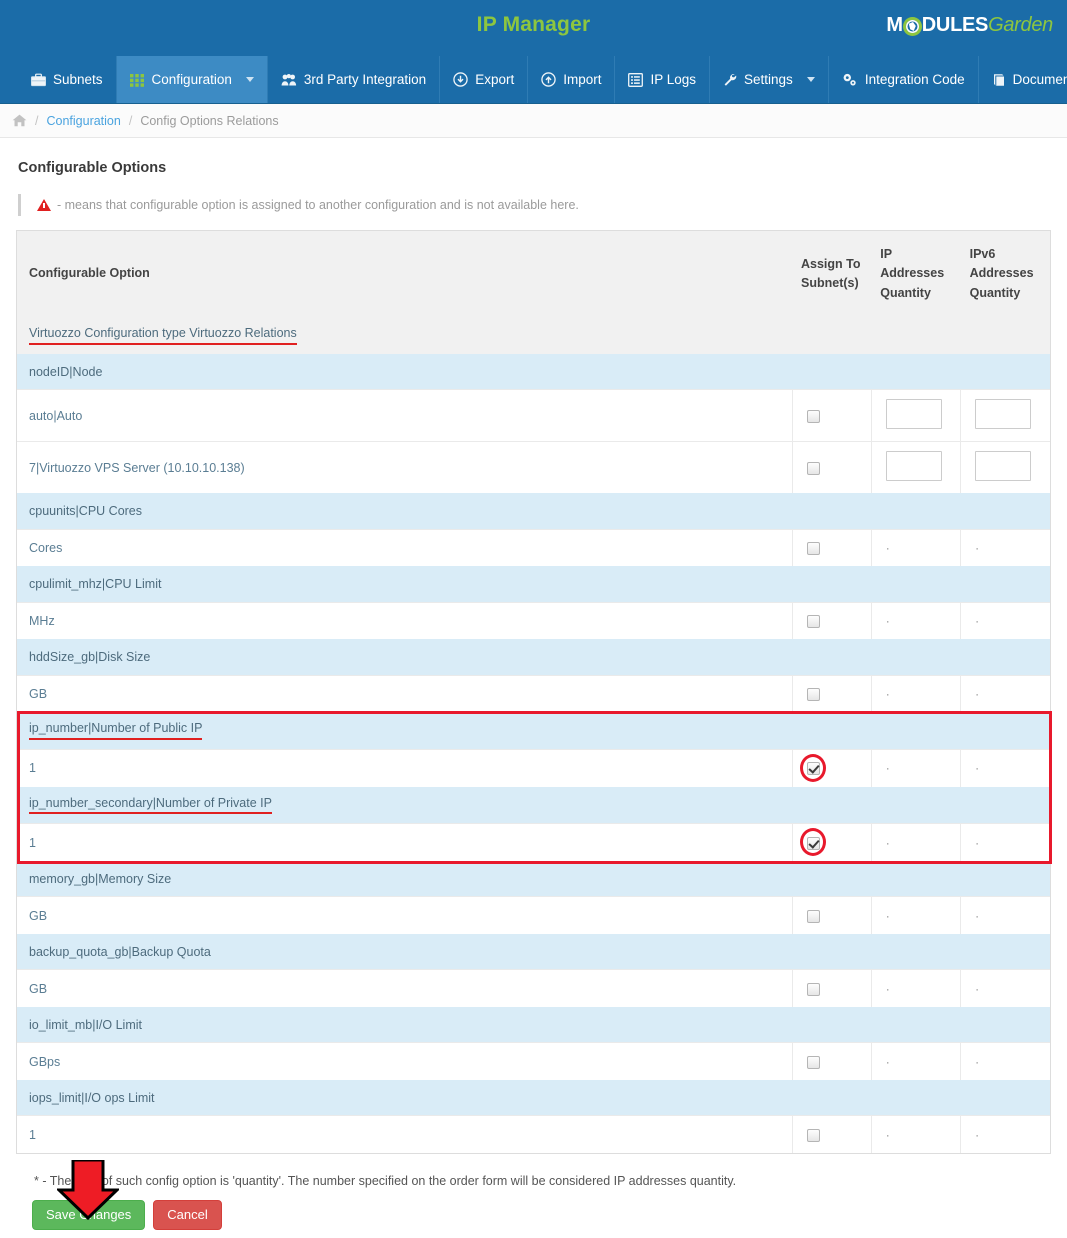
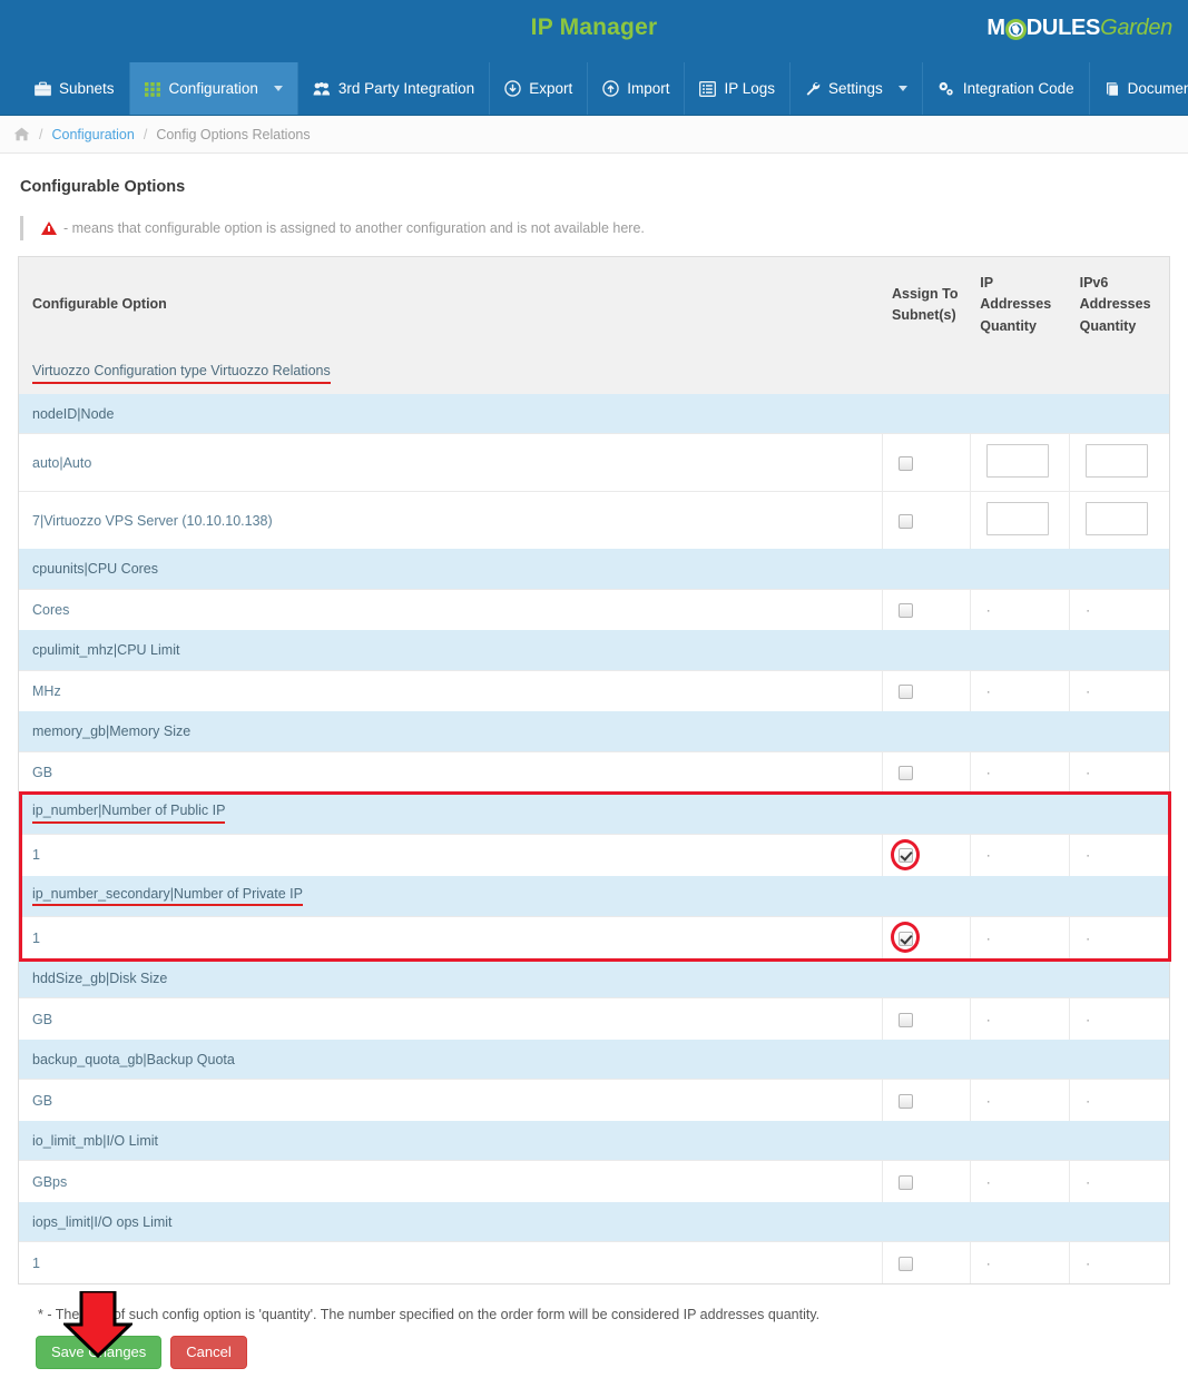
  IP Manager
  M
  DULES
  Garden
  Subnets
  Configuration
  3rd Party Integration
  Export
  Import
  IP Logs
  Settings
  Integration Code
  /
  Configuration
  /
  Config Options Relations
  Configurable Options
  - means that configurable option is assigned to another configuration and is not available here.
  Configurable Option	Assign To Subnet(s)	IP Addresses Quantity	IPv6 Addresses Quantity
  Virtuozzo Configuration type Virtuozzo Relations
  nodeID|Node
  auto|Auto
  7|Virtuozzo VPS Server (10.10.10.138)
  cpuunits|CPU Cores
  Cores		·	·
  cpulimit_mhz|CPU Limit
  MHz		·	·
- hddSize_gb|Disk Size
+ memory_gb|Memory Size
  GB		·	·
  ip_number|Number of Public IP
  1		·	·
  ip_number_secondary|Number of Private IP
  1		·	·
- memory_gb|Memory Size
+ hddSize_gb|Disk Size
  GB		·	·
  backup_quota_gb|Backup Quota
  GB		·	·
  io_limit_mb|I/O Limit
  GBps		·	·
  iops_limit|I/O ops Limit
  1		·	·
  * - The of such config option is 'quantity'. The number specified on the order form will be considered IP addresses quantity.
  Saveanges
  Cancel
